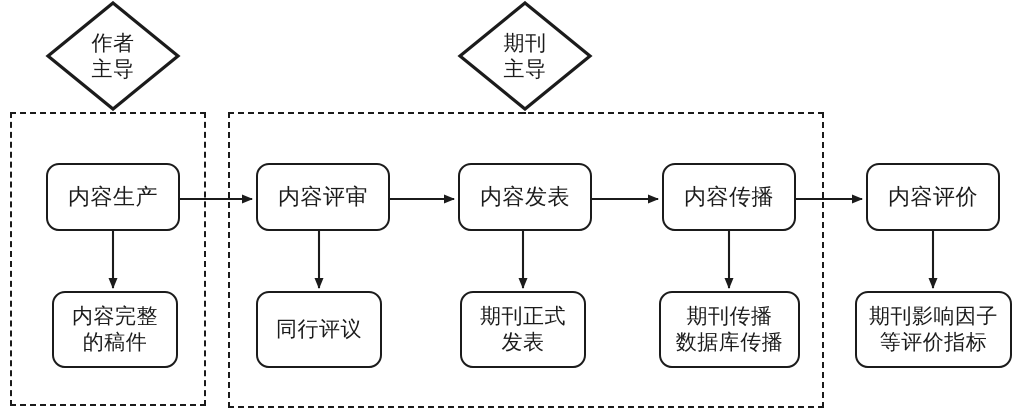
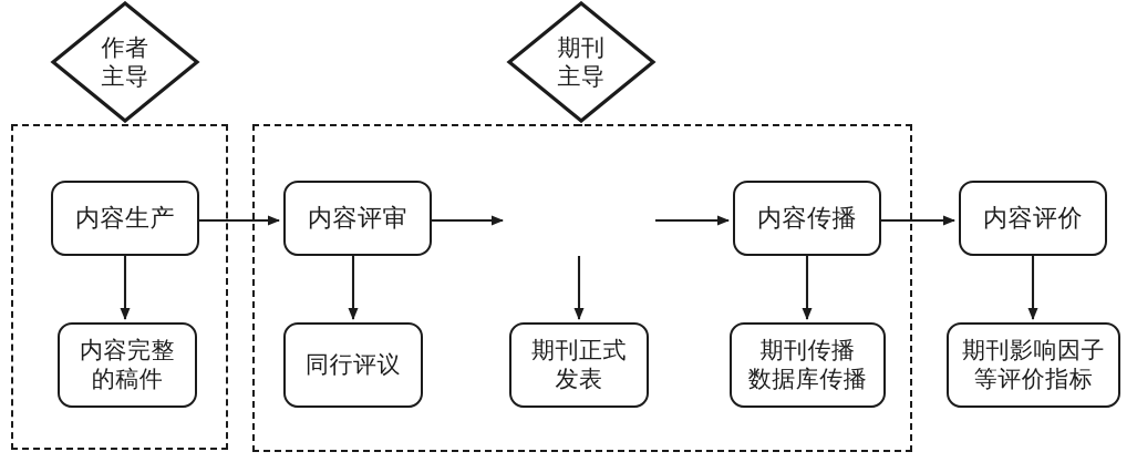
  作者
  主导
  期刊
  主导
  内容生产
  内容评审
- 内容发表
  内容传播
  内容评价
  内容完整
  的稿件
  同行评议
  期刊正式
  发表
  期刊传播
  数据库传播
  期刊影响因子
  等评价指标
